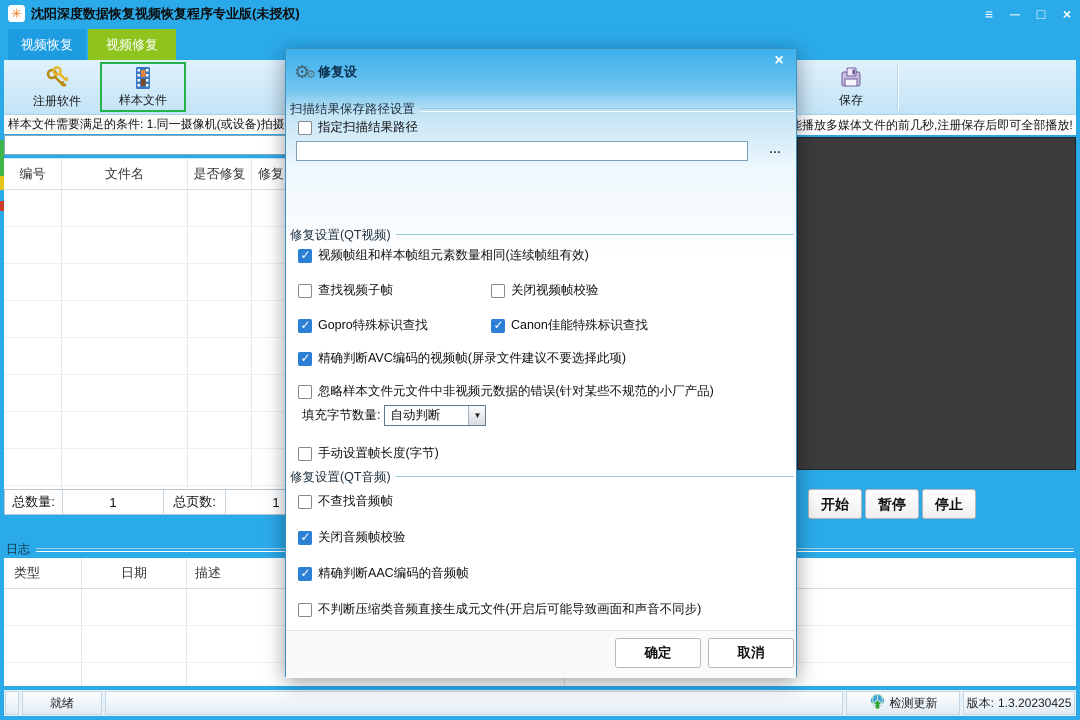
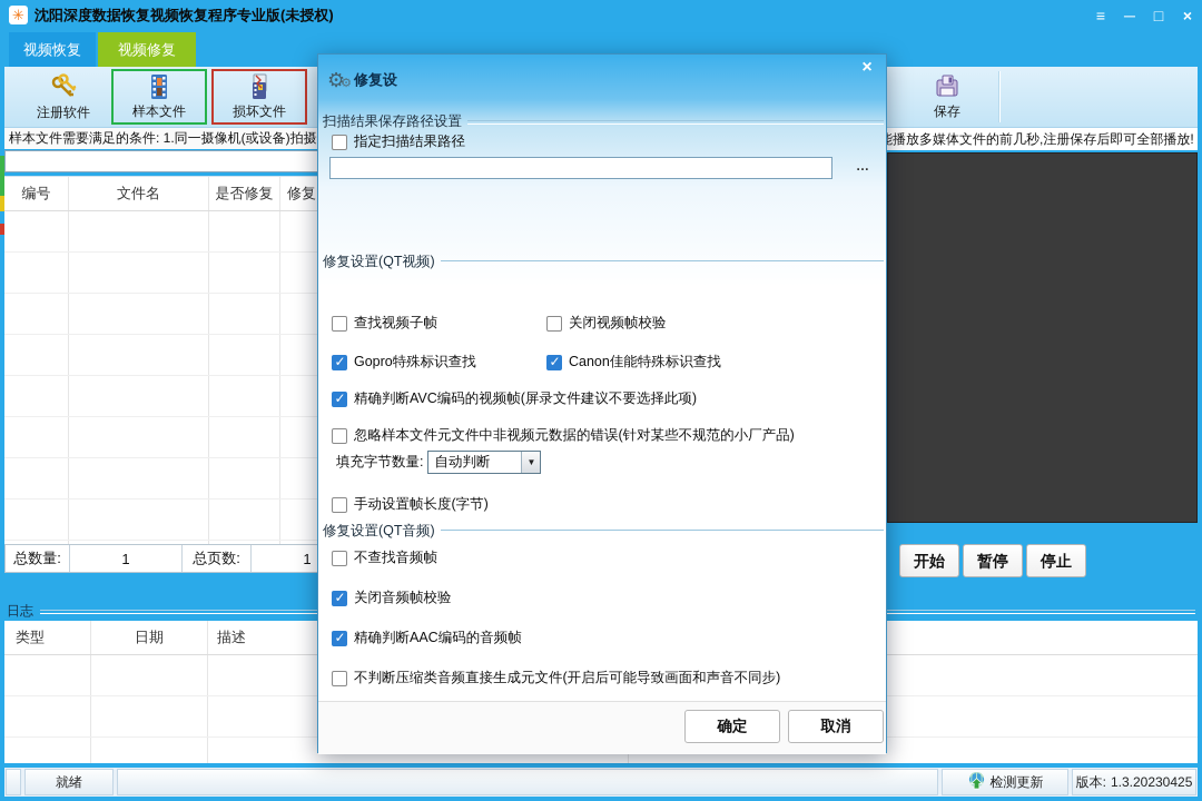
  ✳
  沈阳深度数据恢复视频恢复程序专业版(未授权)
  ≡
  ─
  □
  ×
  视频恢复
  视频修复
  注册软件
  样本文件
+ 损坏文件
  保存
  样本文件需要满足的条件: 1.同一摄像机(或设备)拍摄
  编号
  文件名
  是否修复
  修复
  总数量:
  1
  总页数:
  1
  播放多媒体文件的前几秒,注册保存后即可全部播放!
  开始
  暂停
  停止
  日志
  类型
  日期
  描述
  就绪
  检测更新
  版本:
  1.3.20230425
  ×
  ⚙
  ⚙
  修复设
  扫描结果保存路径设置
  指定扫描结果路径
  …
  修复设置(QT视频)
- 视频帧组和样本帧组元素数量相同(连续帧组有效)
  查找视频子帧
  关闭视频帧校验
  Gopro特殊标识查找
  Canon佳能特殊标识查找
  精确判断AVC编码的视频帧(屏录文件建议不要选择此项)
  忽略样本文件元文件中非视频元数据的错误(针对某些不规范的小厂产品)
  填充字节数量:
  自动判断
  ▼
  手动设置帧长度(字节)
  修复设置(QT音频)
  不查找音频帧
  关闭音频帧校验
  精确判断AAC编码的音频帧
  不判断压缩类音频直接生成元文件(开启后可能导致画面和声音不同步)
  确定
  取消
